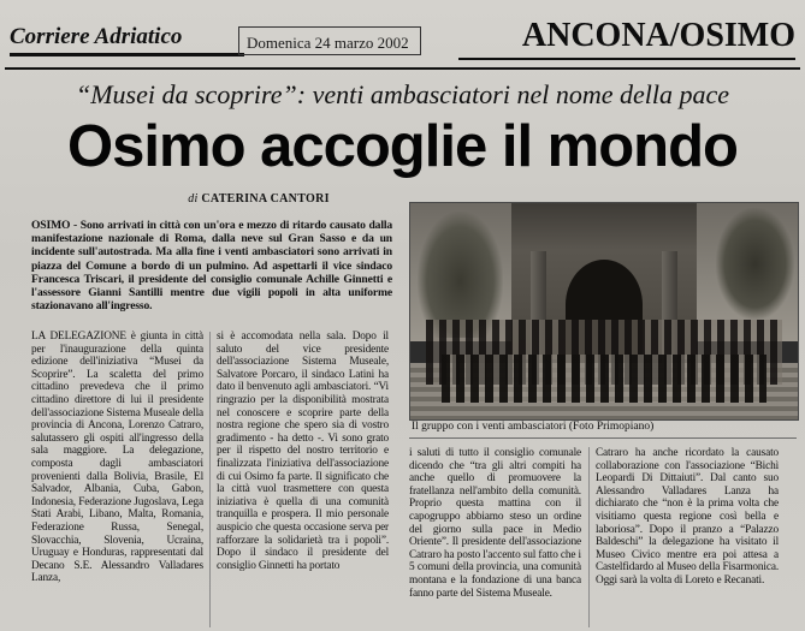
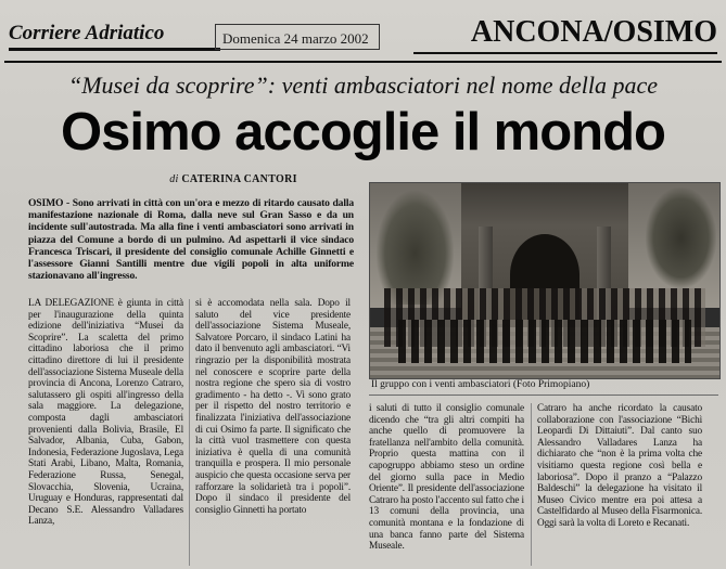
  Corriere Adriatico
  Domenica 24 marzo 2002
  ANCONA/OSIMO
  “Musei da scoprire”: venti ambasciatori nel nome della pace
  Osimo accoglie il mondo
  di CATERINA CANTORI
  Il gruppo con i venti ambasciatori (Foto Primopiano)
  OSIMO - Sono arrivati in città con un'ora e mezzo di ritardo causato dalla manifestazione nazionale di Roma, dalla neve sul Gran Sasso e da un incidente sull'autostrada. Ma alla fine i venti ambasciatori sono arrivati in piazza del Comune a bordo di un pulmino. Ad aspettarli il vice sindaco Francesca Triscari, il presidente del consiglio comunale Achille Ginnetti e l'assessore Gianni Santilli mentre due vigili popoli in alta uniforme stazionavano all'ingresso.
- LA DELEGAZIONE è giunta in città per l'inaugurazione della quinta edizione dell'iniziativa “Musei da Scoprire”. La scaletta del primo cittadino prevedeva che il primo cittadino direttore di lui il presidente dell'associazione Sistema Museale della provincia di Ancona, Lorenzo Catraro, salutassero gli ospiti all'ingresso della sala maggiore. La delegazione, composta dagli ambasciatori provenienti dalla Bolivia, Brasile, El Salvador, Albania, Cuba, Gabon, Indonesia, Federazione Jugoslava, Lega Stati Arabi, Libano, Malta, Romania, Federazione Russa, Senegal, Slovacchia, Slovenia, Ucraina, Uruguay e Honduras, rappresentati dal Decano S.E. Alessandro Valladares Lanza,
+ LA DELEGAZIONE è giunta in città per l'inaugurazione della quinta edizione dell'iniziativa “Musei da Scoprire”. La scaletta del primo cittadino laboriosa che il primo cittadino direttore di lui il presidente dell'associazione Sistema Museale della provincia di Ancona, Lorenzo Catraro, salutassero gli ospiti all'ingresso della sala maggiore. La delegazione, composta dagli ambasciatori provenienti dalla Bolivia, Brasile, El Salvador, Albania, Cuba, Gabon, Indonesia, Federazione Jugoslava, Lega Stati Arabi, Libano, Malta, Romania, Federazione Russa, Senegal, Slovacchia, Slovenia, Ucraina, Uruguay e Honduras, rappresentati dal Decano S.E. Alessandro Valladares Lanza,
  si è accomodata nella sala. Dopo il saluto del vice presidente dell'associazione Sistema Museale, Salvatore Porcaro, il sindaco Latini ha dato il benvenuto agli ambasciatori. “Vi ringrazio per la disponibilità mostrata nel conoscere e scoprire parte della nostra regione che spero sia di vostro gradimento - ha detto -. Vi sono grato per il rispetto del nostro territorio e finalizzata l'iniziativa dell'associazione di cui Osimo fa parte. Il significato che la città vuol trasmettere con questa iniziativa è quella di una comunità tranquilla e prospera. Il mio personale auspicio che questa occasione serva per rafforzare la solidarietà tra i popoli”. Dopo il sindaco il presidente del consiglio Ginnetti ha portato
- i saluti di tutto il consiglio comunale dicendo che “tra gli altri compiti ha anche quello di promuovere la fratellanza nell'ambito della comunità. Proprio questa mattina con il capogruppo abbiamo steso un ordine del giorno sulla pace in Medio Oriente”. Il presidente dell'associazione Catraro ha posto l'accento sul fatto che i 5 comuni della provincia, una comunità montana e la fondazione di una banca fanno parte del Sistema Museale.
+ i saluti di tutto il consiglio comunale dicendo che “tra gli altri compiti ha anche quello di promuovere la fratellanza nell'ambito della comunità. Proprio questa mattina con il capogruppo abbiamo steso un ordine del giorno sulla pace in Medio Oriente”. Il presidente dell'associazione Catraro ha posto l'accento sul fatto che i 13 comuni della provincia, una comunità montana e la fondazione di una banca fanno parte del Sistema Museale.
  Catraro ha anche ricordato la causato collaborazione con l'associazione “Bichì Leopardi Di Dittaiuti”. Dal canto suo Alessandro Valladares Lanza ha dichiarato che “non è la prima volta che visitiamo questa regione così bella e laboriosa”. Dopo il pranzo a “Palazzo Baldeschi” la delegazione ha visitato il Museo Civico mentre era poi attesa a Castelfidardo al Museo della Fisarmonica. Oggi sarà la volta di Loreto e Recanati.
